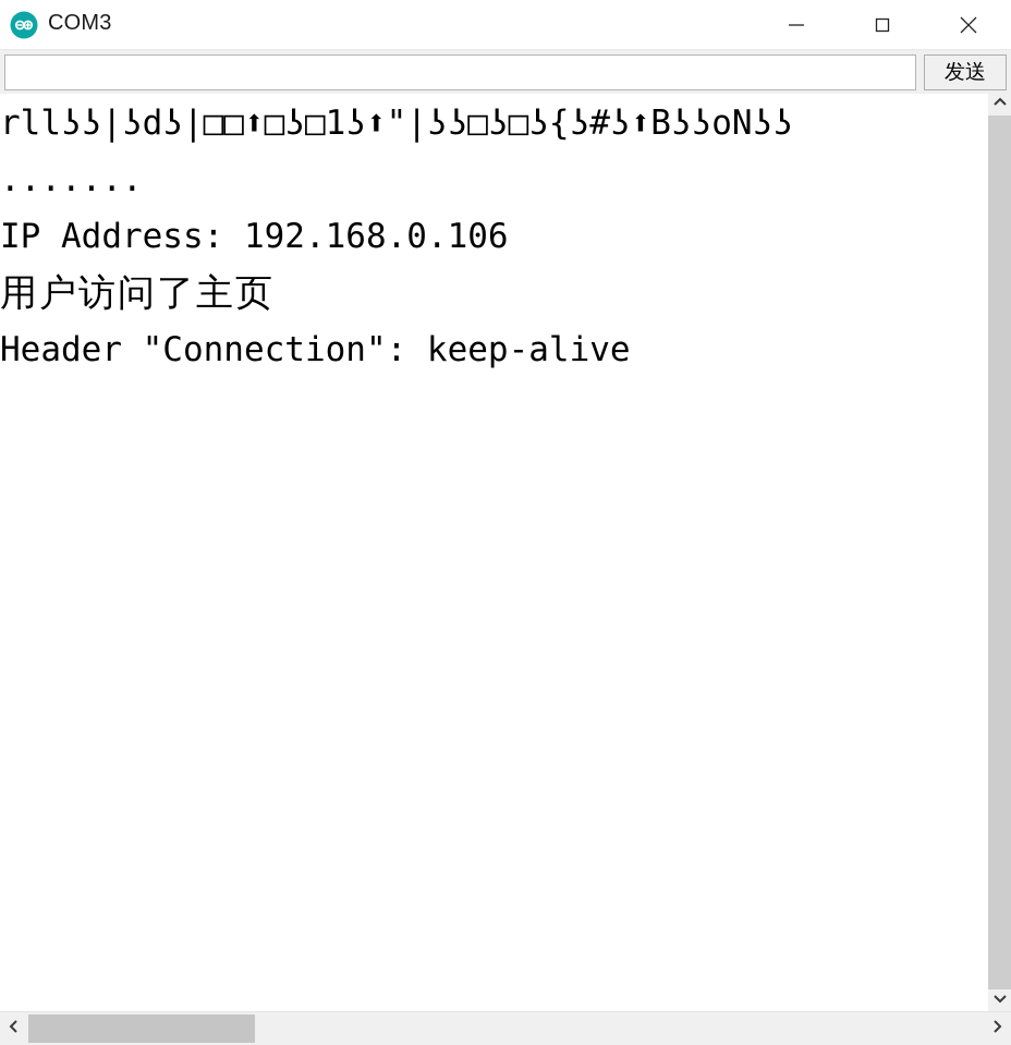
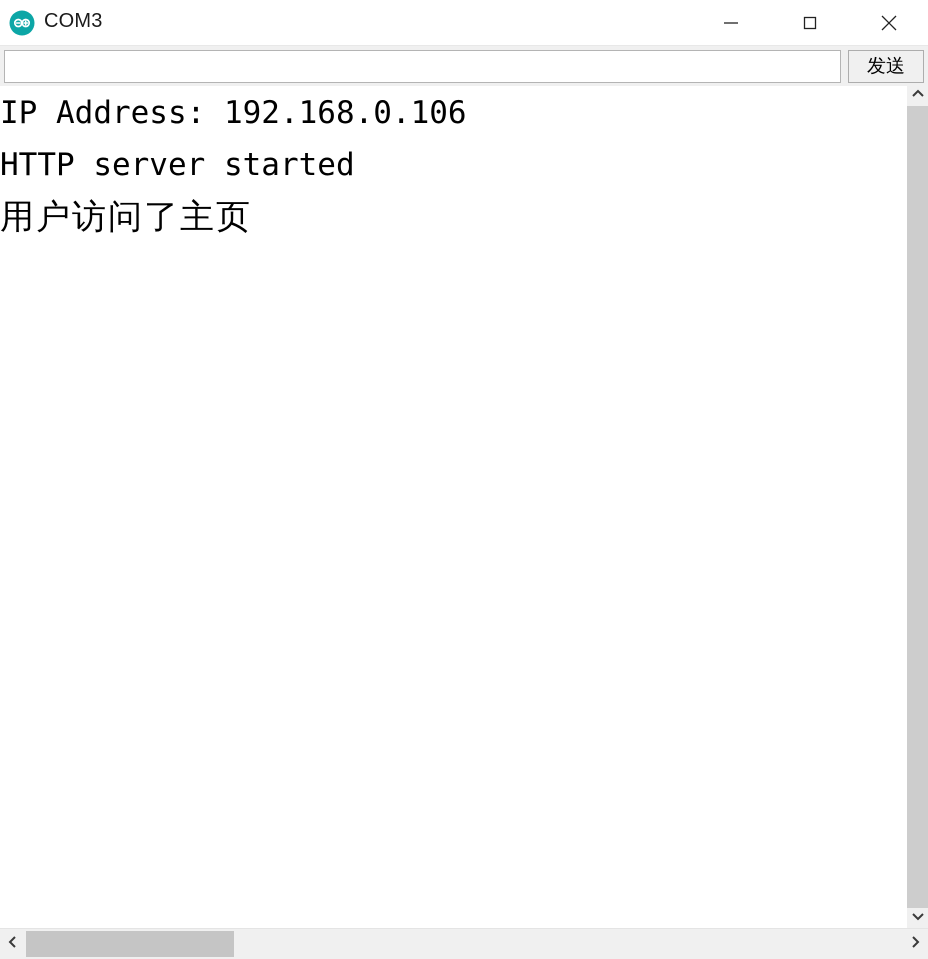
  COM3
  发送
- rllʖʖ|ʖdʖ|□□⬆□ʖ□1ʖ⬆"|ʖʖ□ʖ□ʖ{ʖ#ʖ⬆BʖʖoNʖʖ
- .......
  IP Address: 192.168.0.106
+ HTTP server started
  用户访问了主页
- Header "Connection": keep-alive
